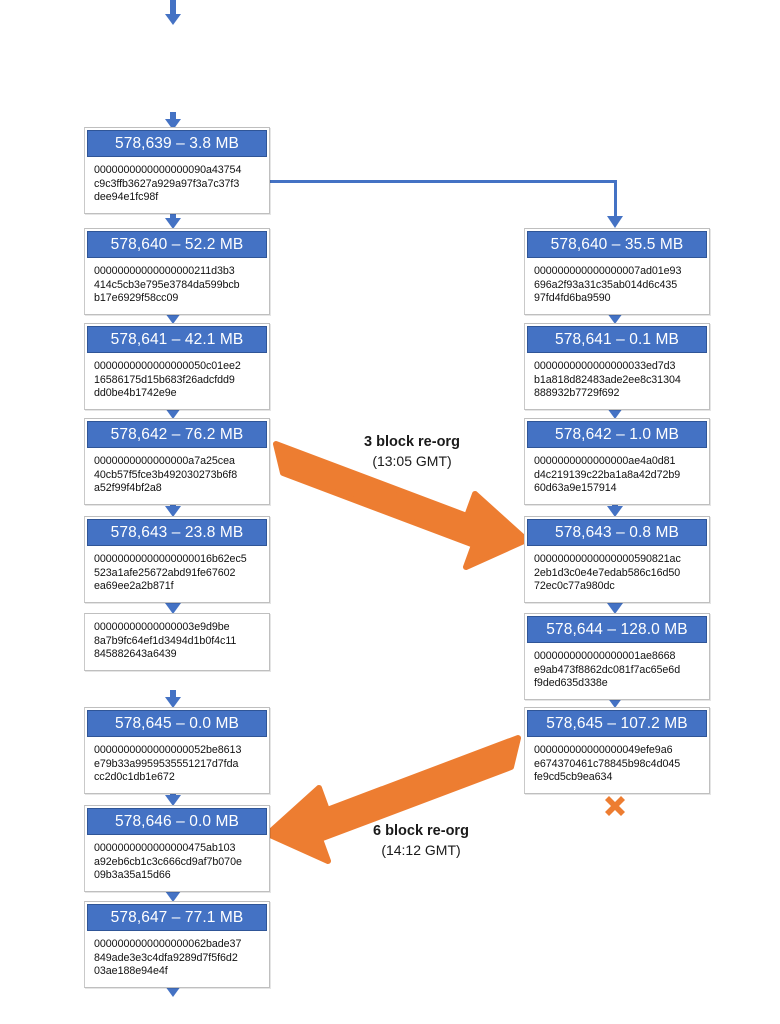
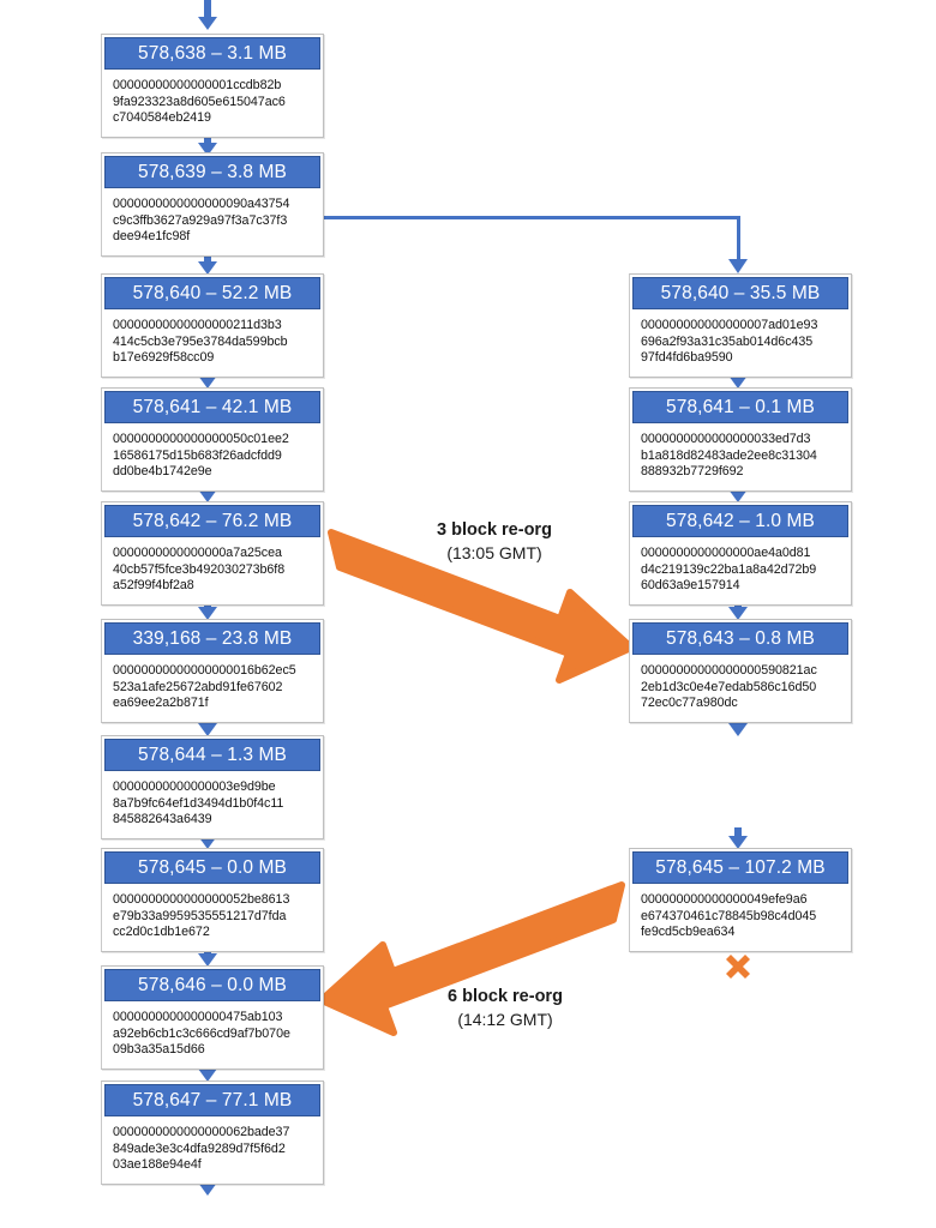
+ 578,638 – 3.1 MB
+ 00000000000000001ccdb82b
+ 9fa923323a8d605e615047ac6
+ c7040584eb2419
  578,639 – 3.8 MB
  0000000000000000090a43754
  c9c3ffb3627a929a97f3a7c37f3
  dee94e1fc98f
  578,640 – 52.2 MB
  00000000000000000211d3b3
  414c5cb3e795e3784da599bcb
  b17e6929f58cc09
  578,641 – 42.1 MB
  0000000000000000050c01ee2
  16586175d15b683f26adcfdd9
  dd0be4b1742e9e
  578,642 – 76.2 MB
  0000000000000000a7a25cea
  40cb57f5fce3b492030273b6f8
  a52f99f4bf2a8
- 578,643 – 23.8 MB
+ 339,168 – 23.8 MB
  00000000000000000016b62ec5
  523a1afe25672abd91fe67602
  ea69ee2a2b871f
+ 578,644 – 1.3 MB
  00000000000000003e9d9be
  8a7b9fc64ef1d3494d1b0f4c11
  845882643a6439
  578,645 – 0.0 MB
  0000000000000000052be8613
  e79b33a9959535551217d7fda
  cc2d0c1db1e672
  578,646 – 0.0 MB
  0000000000000000475ab103
  a92eb6cb1c3c666cd9af7b070e
  09b3a35a15d66
  578,647 – 77.1 MB
  0000000000000000062bade37
  849ade3e3c4dfa9289d7f5f6d2
  03ae188e94e4f
  578,640 – 35.5 MB
  000000000000000007ad01e93
  696a2f93a31c35ab014d6c435
  97fd4fd6ba9590
  578,641 – 0.1 MB
  0000000000000000033ed7d3
  b1a818d82483ade2ee8c31304
  888932b7729f692
  578,642 – 1.0 MB
  0000000000000000ae4a0d81
  d4c219139c22ba1a8a42d72b9
  60d63a9e157914
  578,643 – 0.8 MB
  00000000000000000590821ac
  2eb1d3c0e4e7edab586c16d50
  72ec0c77a980dc
- 578,644 – 128.0 MB
- 000000000000000001ae8668
- e9ab473f8862dc081f7ac65e6d
- f9ded635d338e
  578,645 – 107.2 MB
  000000000000000049efe9a6
  e674370461c78845b98c4d045
  fe9cd5cb9ea634
  3 block re-org
  (13:05 GMT)
  6 block re-org
  (14:12 GMT)
